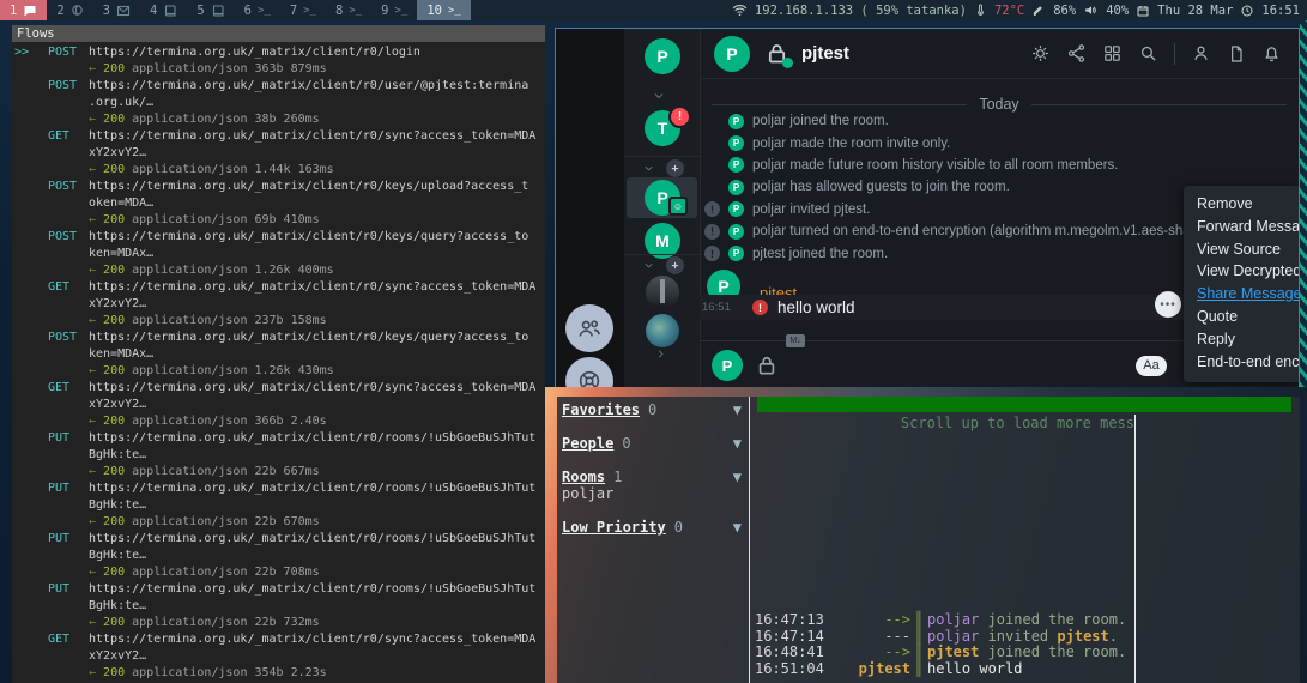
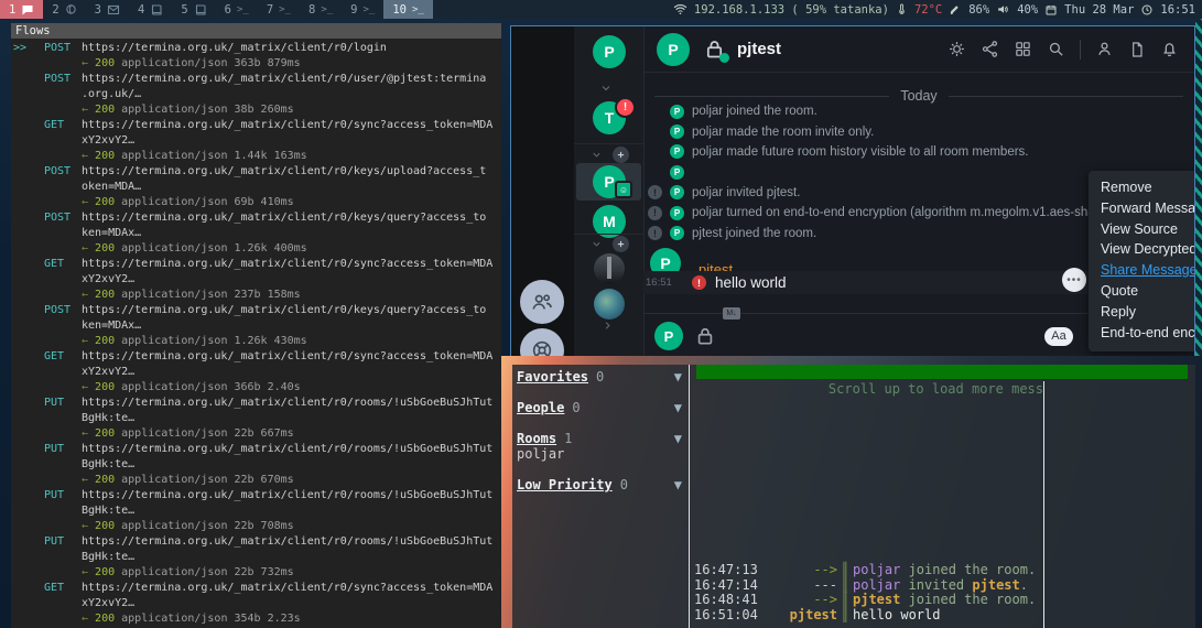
  1
  2
  3
  4
  5
  6
  >_
  7
  >_
  8
  >_
  9
  >_
  10
  >_
  192.168.1.133 ( 59% tatanka)
  72°C
  86%
  40%
  Thu 28 Mar
  16:51
  Flows
  >>
  POST
  https://termina.org.uk/_matrix/client/r0/login
  ← 200 application/json 363b 879ms
  POST
  https://termina.org.uk/_matrix/client/r0/user/@pjtest:termina
  .org.uk/…
  ← 200 application/json 38b 260ms
  GET
  https://termina.org.uk/_matrix/client/r0/sync?access_token=MDA
  xY2xvY2…
  ← 200 application/json 1.44k 163ms
  POST
  https://termina.org.uk/_matrix/client/r0/keys/upload?access_t
  oken=MDA…
  ← 200 application/json 69b 410ms
  POST
  https://termina.org.uk/_matrix/client/r0/keys/query?access_to
  ken=MDAx…
  ← 200 application/json 1.26k 400ms
  GET
  https://termina.org.uk/_matrix/client/r0/sync?access_token=MDA
  xY2xvY2…
  ← 200 application/json 237b 158ms
  POST
  https://termina.org.uk/_matrix/client/r0/keys/query?access_to
  ken=MDAx…
  ← 200 application/json 1.26k 430ms
  GET
  https://termina.org.uk/_matrix/client/r0/sync?access_token=MDA
  xY2xvY2…
  ← 200 application/json 366b 2.40s
  PUT
  https://termina.org.uk/_matrix/client/r0/rooms/!uSbGoeBuSJhTut
  BgHk:te…
  ← 200 application/json 22b 667ms
  PUT
  https://termina.org.uk/_matrix/client/r0/rooms/!uSbGoeBuSJhTut
  BgHk:te…
  ← 200 application/json 22b 670ms
  PUT
  https://termina.org.uk/_matrix/client/r0/rooms/!uSbGoeBuSJhTut
  BgHk:te…
  ← 200 application/json 22b 708ms
  PUT
  https://termina.org.uk/_matrix/client/r0/rooms/!uSbGoeBuSJhTut
  BgHk:te…
  ← 200 application/json 22b 732ms
  GET
  https://termina.org.uk/_matrix/client/r0/sync?access_token=MDA
  xY2xvY2…
  ← 200 application/json 354b 2.23s
  P
  T
  !
  P
  ☺
  M
  P
  pjtest
  Today
  P
  poljar joined the room.
  P
  poljar made the room invite only.
  P
  poljar made future room history visible to all room members.
  P
- poljar has allowed guests to join the room.
  !
  P
  poljar invited pjtest.
  !
  P
  poljar turned on end-to-end encryption (algorithm m.megolm.v1.aes-sh
  !
  P
  pjtest joined the room.
  P
  pjtest
  16:51
  !
  hello world
  •••
  P
  Aa
  Remove
  Forward Messa
  View Source
  View Decrypted
  Share Message
  Quote
  Reply
  End-to-end enc
  Favorites
  0
  ▼
  People
  0
  ▼
  Rooms
  1
  ▼
  poljar
  Low Priority
  0
  ▼
  Scroll up to load more mess
  16:47:13
  -->
  ║
  poljar joined the room.
  16:47:14
  ---
  ║
  poljar invited pjtest.
  16:48:41
  -->
  ║
  pjtest joined the room.
  16:51:04
  pjtest
  ║
  hello world
